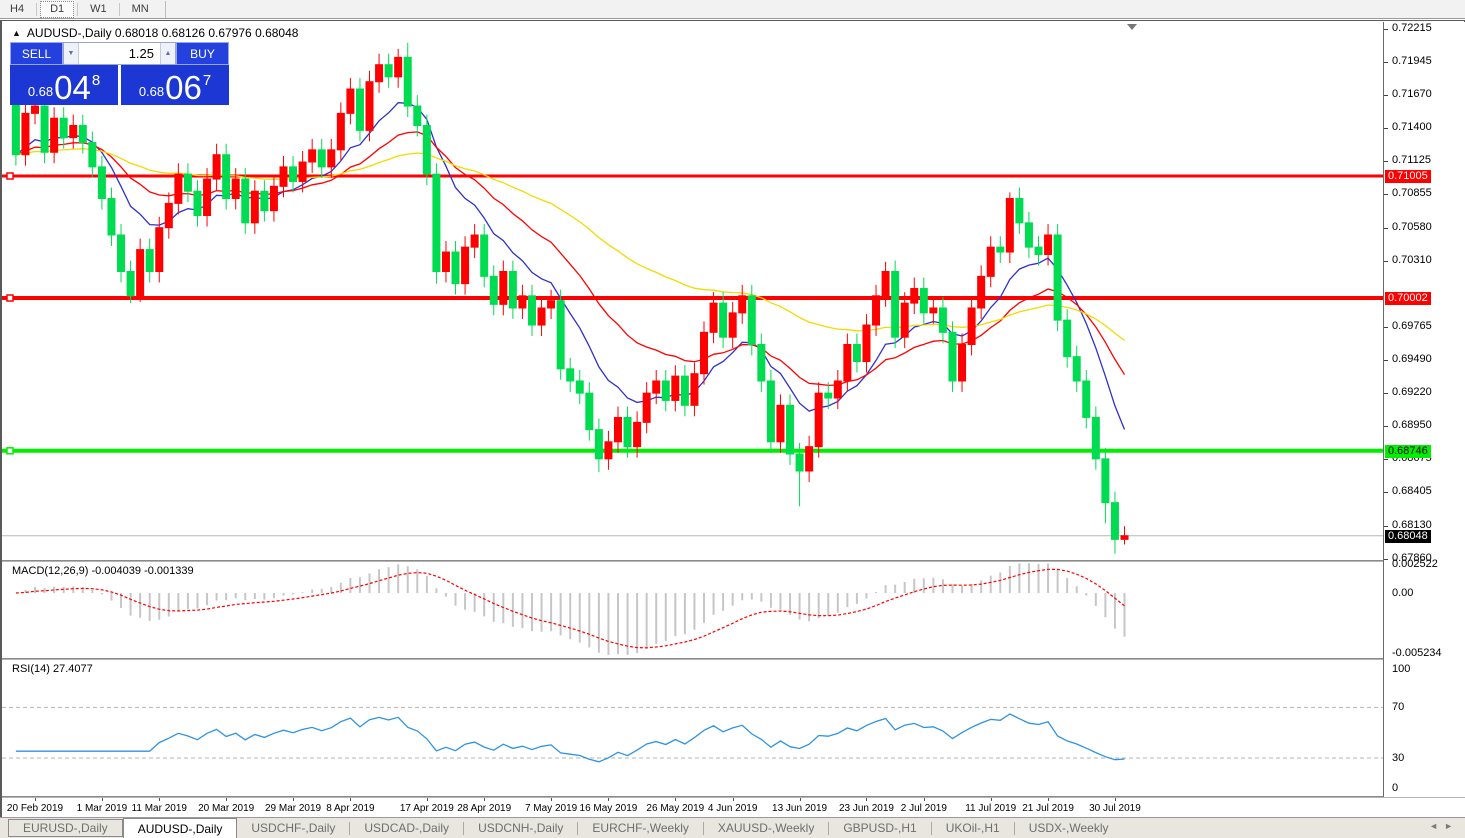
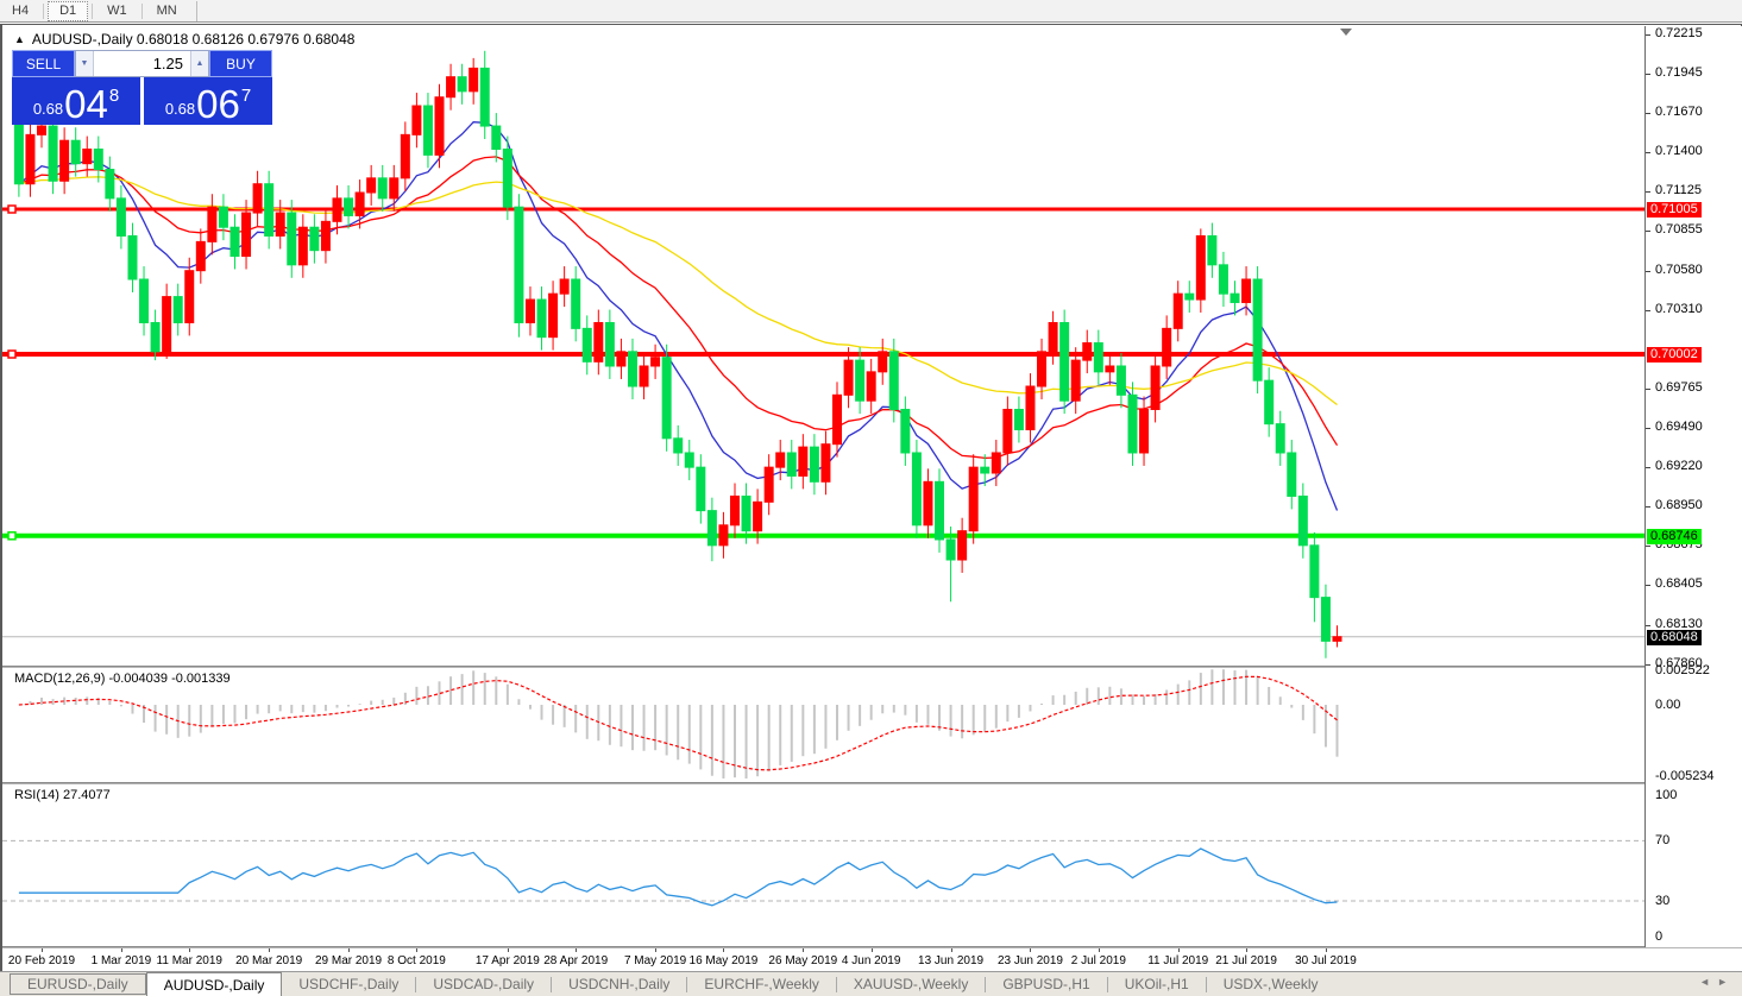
  H4
  D1
  W1
  MN
  MACD(12,26,9) -0.004039 -0.001339
  RSI(14) 27.4077
  0.72215
  0.71945
  0.71670
  0.71400
  0.71125
  0.70855
  0.70580
  0.70310
  0.69765
  0.69490
  0.69220
  0.68950
  0.68675
  0.68405
  0.68130
  0.67860
  0.71005
  0.70002
  0.68746
  0.68048
  0.002522
  0.00
  -0.005234
  100
  70
  30
  0
  20 Feb 2019
  1 Mar 2019
  11 Mar 2019
  20 Mar 2019
  29 Mar 2019
- 8 Apr 2019
+ 8 Oct 2019
  17 Apr 2019
  28 Apr 2019
  7 May 2019
  16 May 2019
  26 May 2019
  4 Jun 2019
  13 Jun 2019
  23 Jun 2019
  2 Jul 2019
  11 Jul 2019
  21 Jul 2019
  30 Jul 2019
  ▲
  AUDUSD-,Daily 0.68018 0.68126 0.67976 0.68048
  SELL
  1.25
  BUY
  0.68
  04
  8
  0.68
  06
  7
  EURUSD-,Daily
  AUDUSD-,Daily
  USDCHF-,Daily
  USDCAD-,Daily
  USDCNH-,Daily
  EURCHF-,Weekly
  XAUUSD-,Weekly
  GBPUSD-,H1
  UKOil-,H1
  USDX-,Weekly
  ◄►
